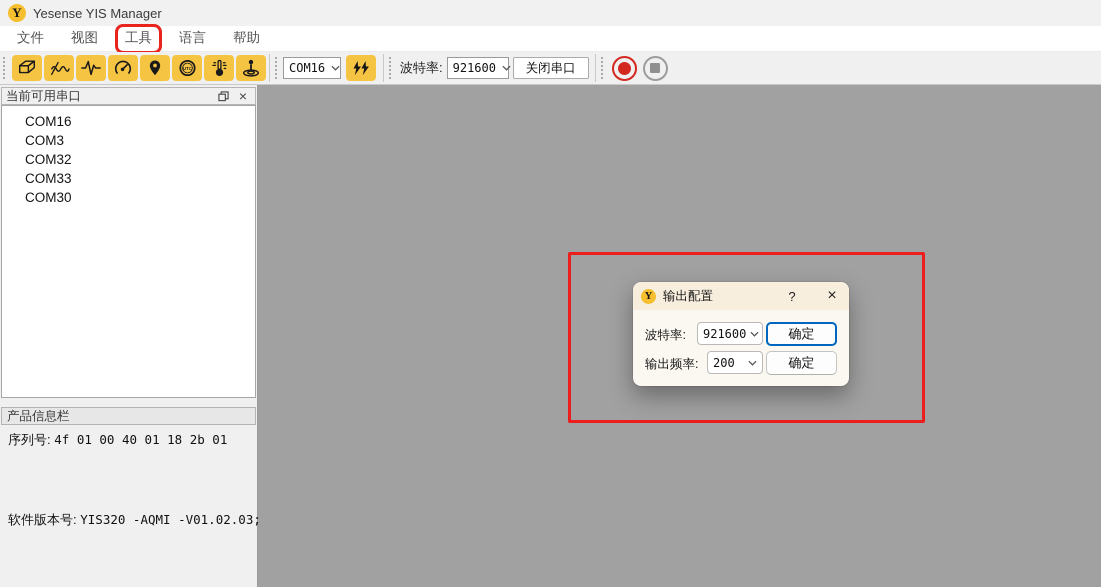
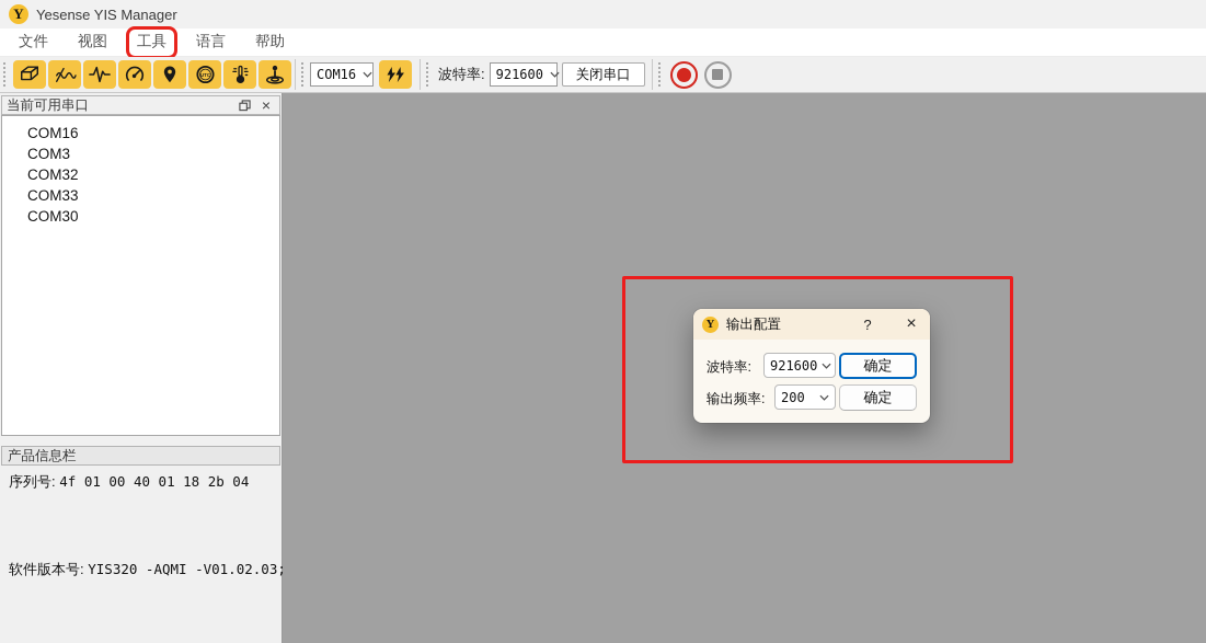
  Y
  Yesense YIS Manager
  文件
  视图
  工具
  语言
  帮助
  COM16
  波特率:
  921600
  关闭串口
  当前可用串口
  ×
  COM16
  COM3
  COM32
  COM33
  COM30
  产品信息栏
- 序列号: 4f 01 00 40 01 18 2b 01
+ 序列号: 4f 01 00 40 01 18 2b 04
  软件版本号: YIS320 -AQMI -V01.02.03
  Y
  输出配置
  ?
  ×
  波特率:
  921600
  确定
  输出频率:
  200
  确定
